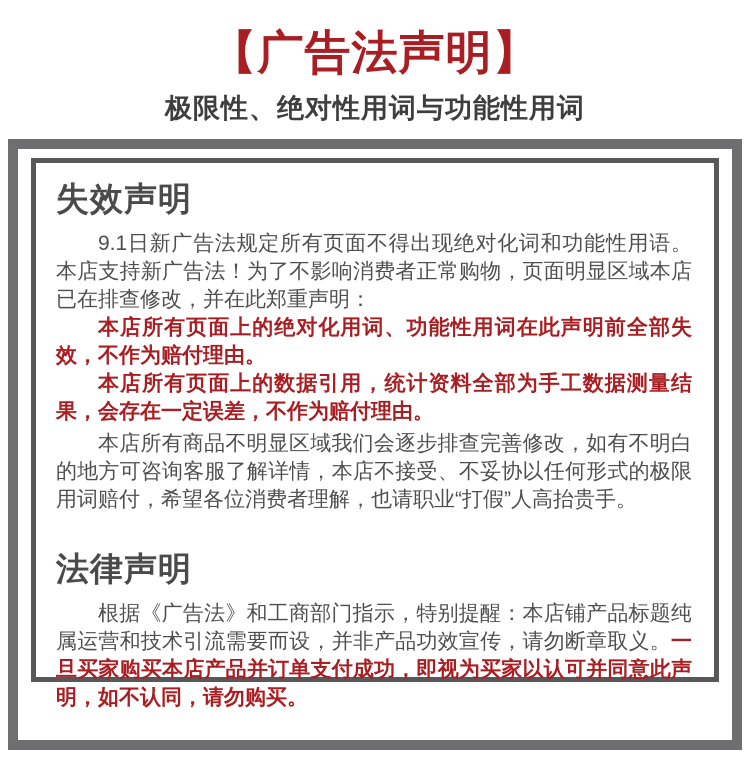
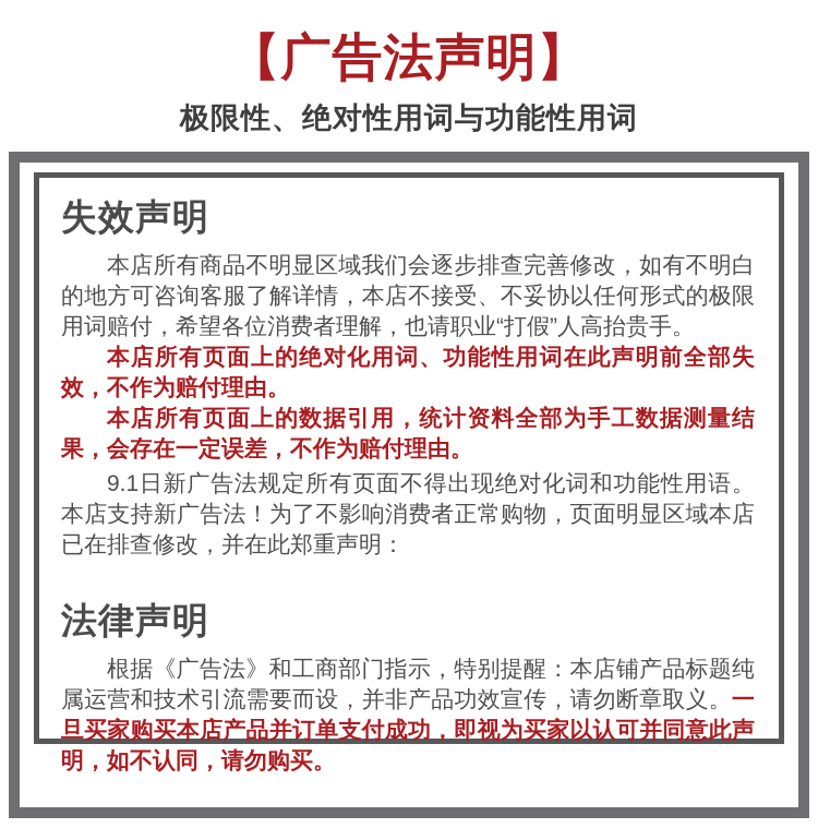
  【广告法声明】
  极限性、绝对性用词与功能性用词
  失效声明
- 9.1日新广告法规定所有页面不得出现绝对化词和功能性用语。本店支持新广告法！为了不影响消费者正常购物，页面明显区域本店已在排查修改，并在此郑重声明：
+ 本店所有商品不明显区域我们会逐步排查完善修改，如有不明白的地方可咨询客服了解详情，本店不接受、不妥协以任何形式的极限用词赔付，希望各位消费者理解，也请职业“打假”人高抬贵手。
  本店所有页面上的绝对化用词、功能性用词在此声明前全部失效，不作为赔付理由。
  本店所有页面上的数据引用，统计资料全部为手工数据测量结果，会存在一定误差，不作为赔付理由。
- 本店所有商品不明显区域我们会逐步排查完善修改，如有不明白的地方可咨询客服了解详情，本店不接受、不妥协以任何形式的极限用词赔付，希望各位消费者理解，也请职业“打假”人高抬贵手。
+ 9.1日新广告法规定所有页面不得出现绝对化词和功能性用语。本店支持新广告法！为了不影响消费者正常购物，页面明显区域本店已在排查修改，并在此郑重声明：
  法律声明
  根据《广告法》和工商部门指示，特别提醒：本店铺产品标题纯属运营和技术引流需要而设，并非产品功效宣传，请勿断章取义。一旦买家购买本店产品并订单支付成功，即视为买家以认可并同意此声明，如不认同，请勿购买。
